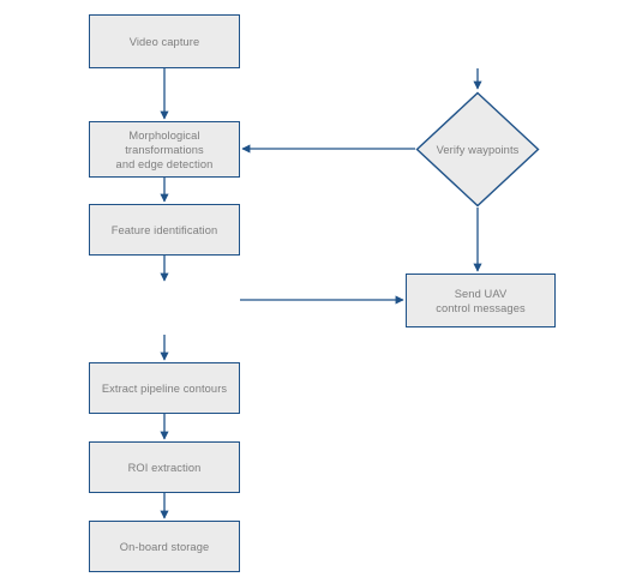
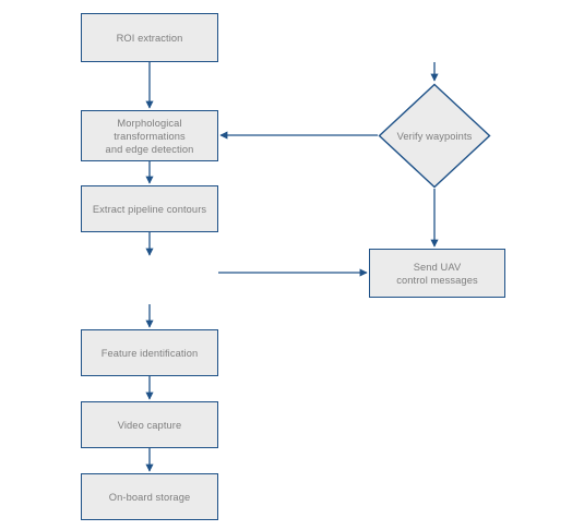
- Video capture
+ ROI extraction
  Morphological
  transformations
  and edge detection
  Verify waypoints
- Feature identification
+ Extract pipeline contours
  Send UAV
  control messages
- Extract pipeline contours
+ Feature identification
- ROI extraction
+ Video capture
  On-board storage
